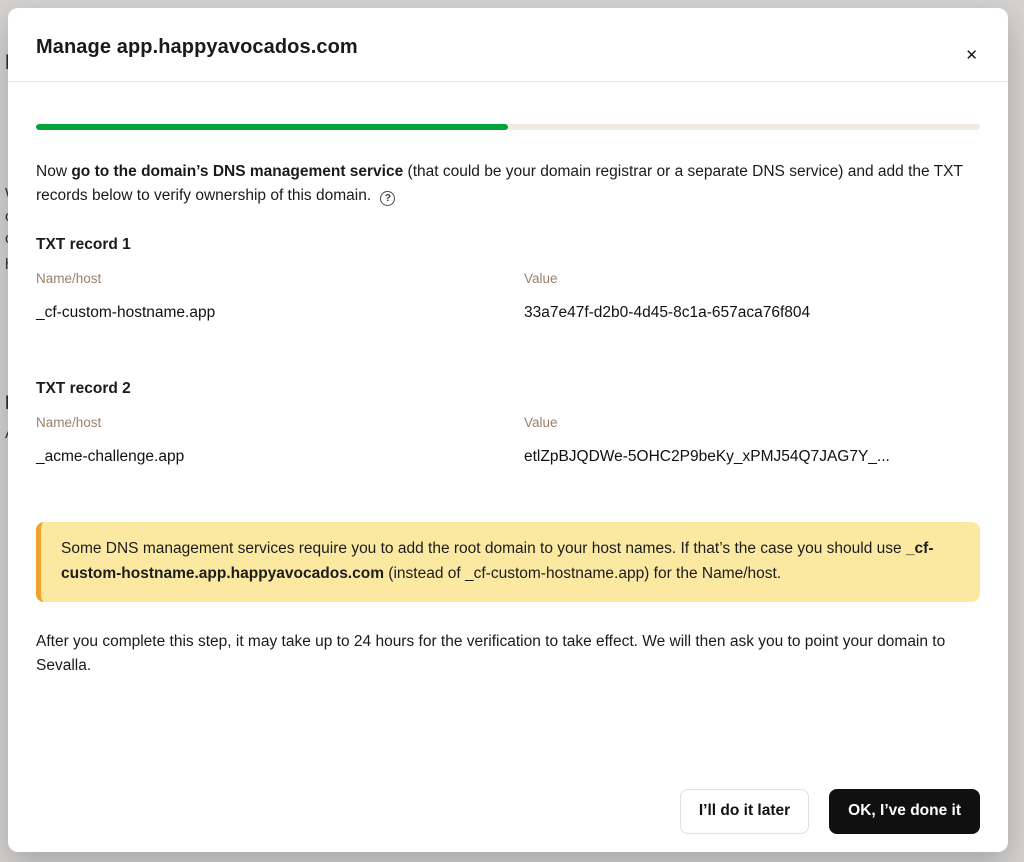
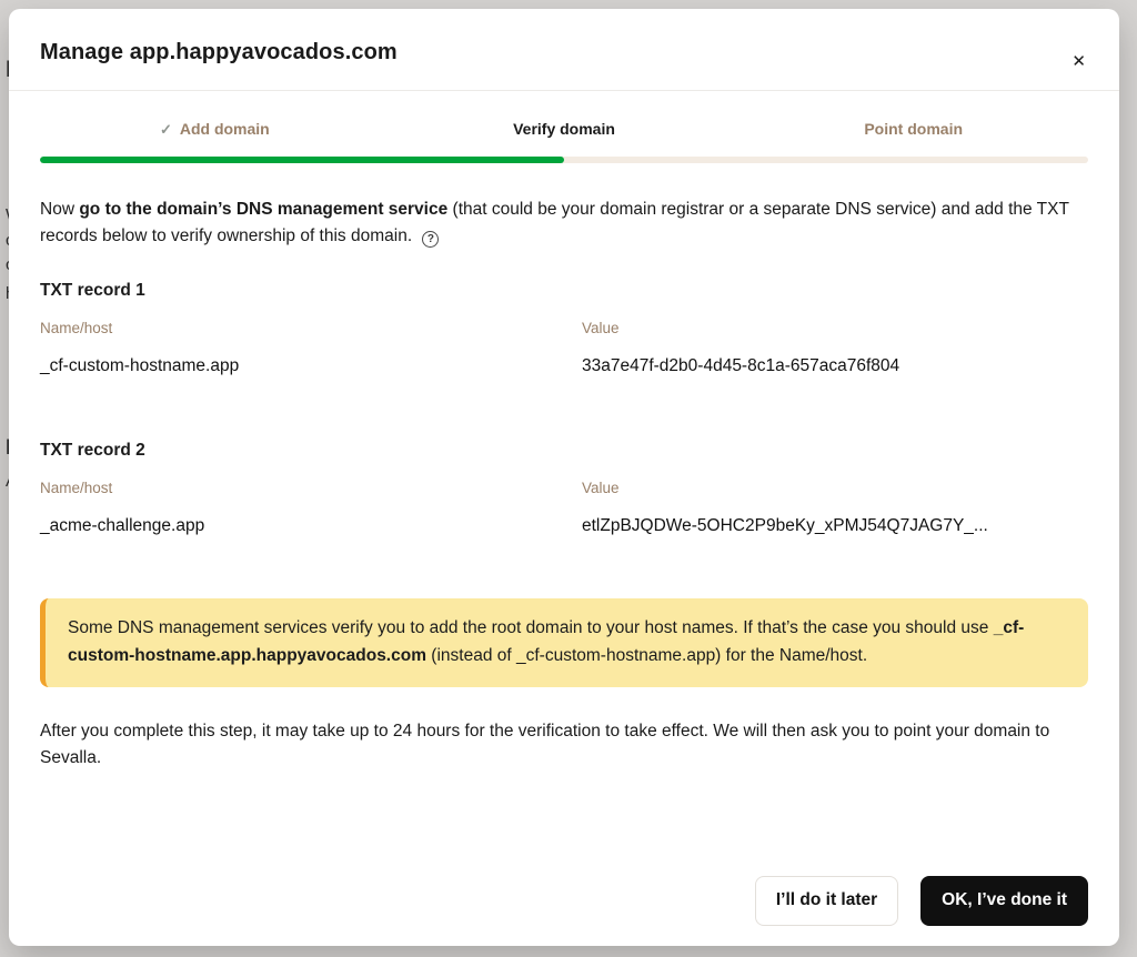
  Manage app.happyavocados.com
  ✕
+ ✓ Add domain
+ Verify domain
+ Point domain
  Now go to the domain’s DNS management service (that could be your domain registrar or a separate DNS service) and add the TXT records below to verify ownership of this domain. ?
  TXT record 1
  Name/host
  Value
  _cf-custom-hostname.app
  33a7e47f-d2b0-4d45-8c1a-657aca76f804
  TXT record 2
  Name/host
  Value
  _acme-challenge.app
  etlZpBJQDWe-5OHC2P9beKy_xPMJ54Q7JAG7Y_...
- Some DNS management services require you to add the root domain to your host names. If that’s the case you should use _cf-custom-hostname.app.happyavocados.com (instead of _cf-custom-hostname.app) for the Name/host.
+ Some DNS management services verify you to add the root domain to your host names. If that’s the case you should use _cf-custom-hostname.app.happyavocados.com (instead of _cf-custom-hostname.app) for the Name/host.
  After you complete this step, it may take up to 24 hours for the verification to take effect. We will then ask you to point your domain to Sevalla.
  I’ll do it later
  OK, I’ve done it
